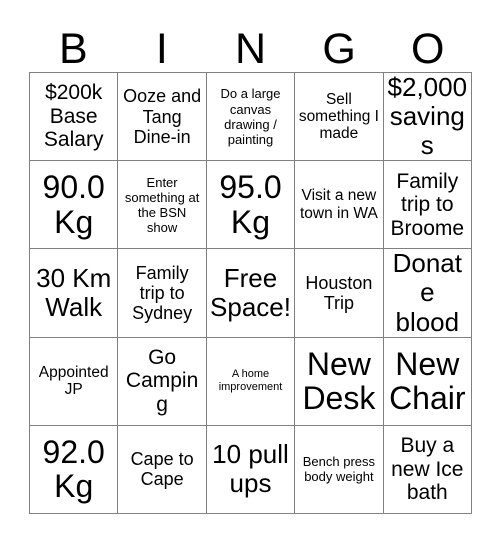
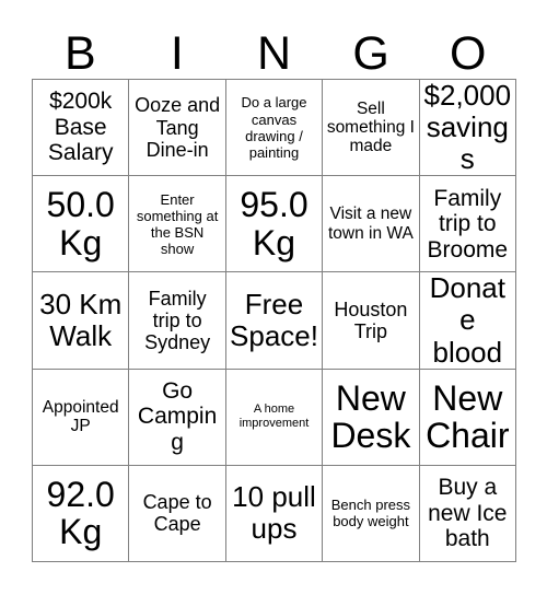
  B
  I
  N
  G
  O
  $200k Base Salary
  Ooze and Tang Dine-in
  Do a large canvas drawing / painting
  Sell something I made
  $2,000 savings
- 90.0 Kg
+ 50.0 Kg
  Enter something at the BSN show
  95.0 Kg
  Visit a new town in WA
  Family trip to Broome
  30 Km Walk
  Family trip to Sydney
  Free Space!
  Houston Trip
  Donate blood
  Appointed JP
  Go Camping
  A home improvement
  New Desk
  New Chair
  92.0 Kg
  Cape to Cape
  10 pull ups
  Bench press body weight
  Buy a new Ice bath
